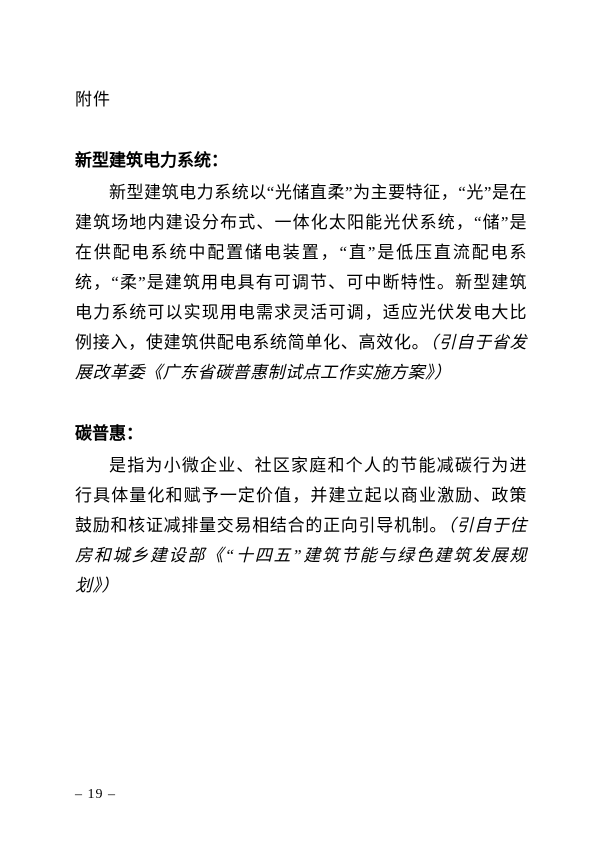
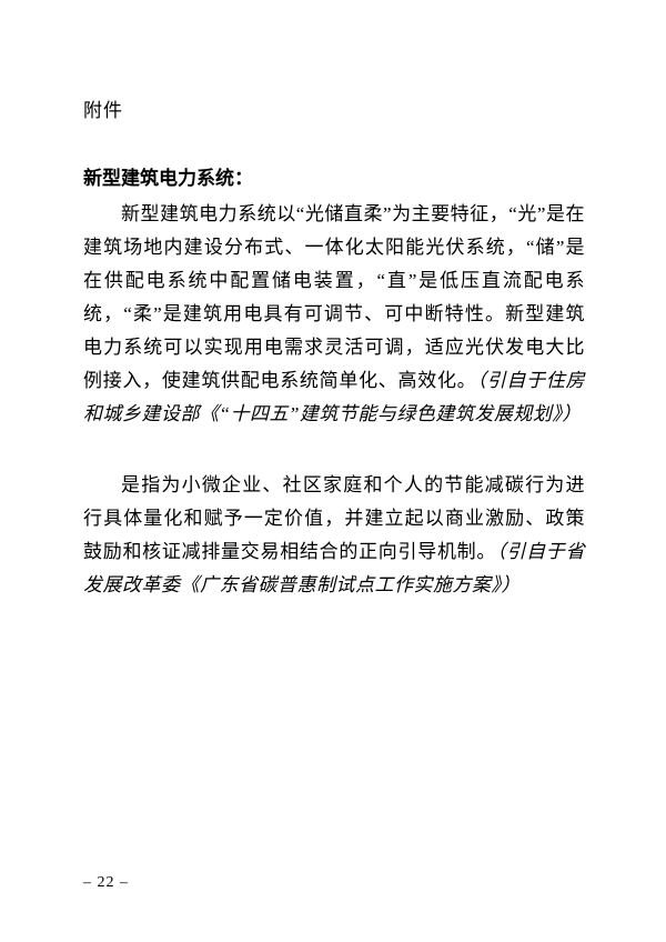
  附件
  新型建筑电力系统：
- 新型建筑电力系统以“光储直柔”为主要特征，“光”是在建筑场地内建设分布式、一体化太阳能光伏系统，“储”是在供配电系统中配置储电装置，“直”是低压直流配电系统，“柔”是建筑用电具有可调节、可中断特性。新型建筑电力系统可以实现用电需求灵活可调，适应光伏发电大比例接入，使建筑供配电系统简单化、高效化。（引自于省发展改革委《广东省碳普惠制试点工作实施方案》）
+ 新型建筑电力系统以“光储直柔”为主要特征，“光”是在建筑场地内建设分布式、一体化太阳能光伏系统，“储”是在供配电系统中配置储电装置，“直”是低压直流配电系统，“柔”是建筑用电具有可调节、可中断特性。新型建筑电力系统可以实现用电需求灵活可调，适应光伏发电大比例接入，使建筑供配电系统简单化、高效化。（引自于住房和城乡建设部《“十四五”建筑节能与绿色建筑发展规划》）
- 碳普惠：
- 是指为小微企业、社区家庭和个人的节能减碳行为进行具体量化和赋予一定价值，并建立起以商业激励、政策鼓励和核证减排量交易相结合的正向引导机制。（引自于住房和城乡建设部《“十四五”建筑节能与绿色建筑发展规划》）
+ 是指为小微企业、社区家庭和个人的节能减碳行为进行具体量化和赋予一定价值，并建立起以商业激励、政策鼓励和核证减排量交易相结合的正向引导机制。（引自于省发展改革委《广东省碳普惠制试点工作实施方案》）
- – 19 –
+ – 22 –
